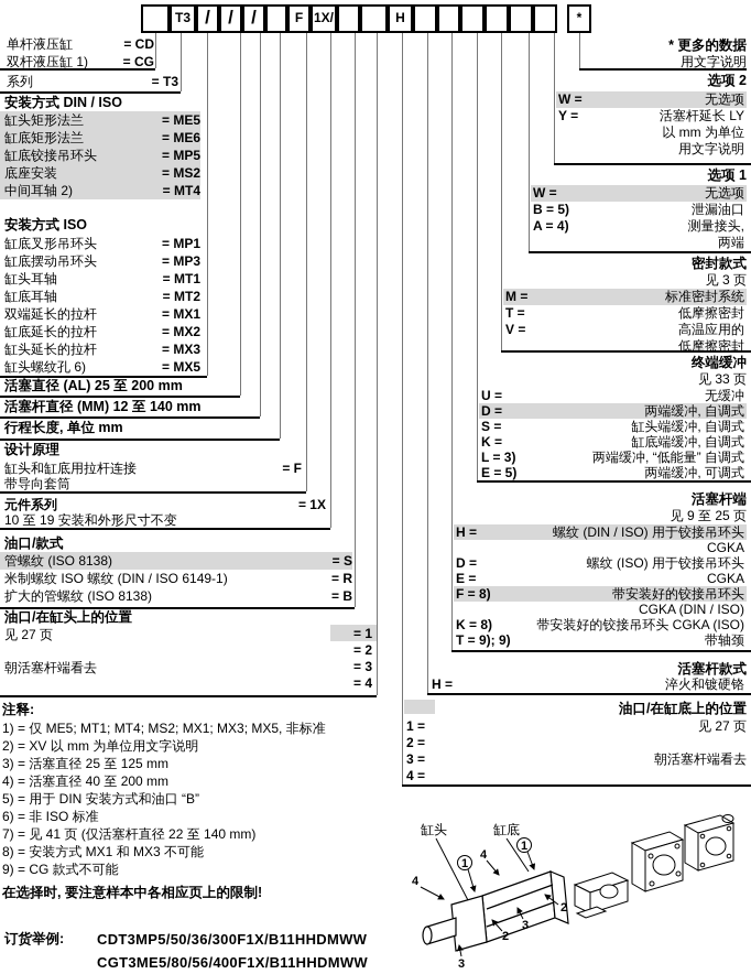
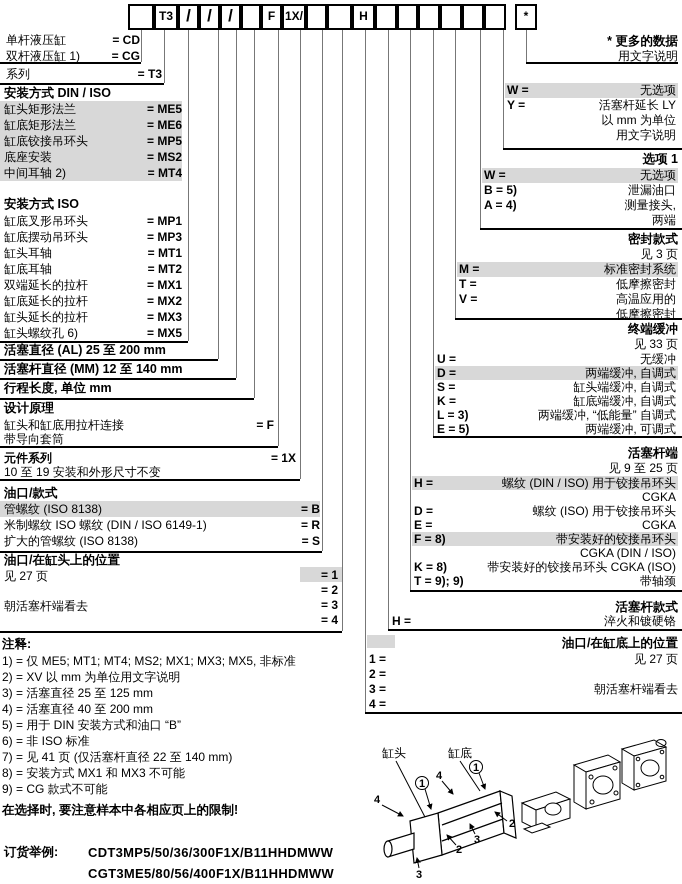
  T3
  /
  /
  /
  F
  1X/
  H
  *
  单杆液压缸
  = CD
  双杆液压缸 1)
  = CG
  系列
  = T3
  安装方式 DIN / ISO
  缸头矩形法兰
  = ME5
  缸底矩形法兰
  = ME6
  缸底铰接吊环头
  = MP5
  底座安装
  = MS2
  中间耳轴 2)
  = MT4
  安装方式 ISO
  缸底叉形吊环头
  = MP1
  缸底摆动吊环头
  = MP3
  缸头耳轴
  = MT1
  缸底耳轴
  = MT2
  双端延长的拉杆
  = MX1
  缸底延长的拉杆
  = MX2
  缸头延长的拉杆
  = MX3
  缸头螺纹孔 6)
  = MX5
  活塞直径 (AL) 25 至 200 mm
  活塞杆直径 (MM) 12 至 140 mm
  行程长度, 单位 mm
  设计原理
  缸头和缸底用拉杆连接
  = F
  带导向套筒
  元件系列
  = 1X
  10 至 19 安装和外形尺寸不变
  油口/款式
  管螺纹 (ISO 8138)
- = S
+ = B
  米制螺纹 ISO 螺纹 (DIN / ISO 6149-1)
  = R
  扩大的管螺纹 (ISO 8138)
- = B
+ = S
  油口/在缸头上的位置
  见 27 页
  朝活塞杆端看去
  = 1
  = 2
  = 3
  = 4
  * 更多的数据
  用文字说明
- 选项 2
  W =
  无选项
  Y =
  活塞杆延长 LY
  以 mm 为单位
  用文字说明
  选项 1
  W =
  无选项
  B = 5)
  泄漏油口
  A = 4)
  测量接头,
  两端
  密封款式
  见 3 页
  M =
  标准密封系统
  T =
  低摩擦密封
  V =
  高温应用的
  低摩擦密封
  终端缓冲
  见 33 页
  U =
  无缓冲
  D =
  两端缓冲, 自调式
  S =
  缸头端缓冲, 自调式
  K =
  缸底端缓冲, 自调式
  L = 3)
  两端缓冲, “低能量” 自调式
  E = 5)
  两端缓冲, 可调式
  活塞杆端
  见 9 至 25 页
  H =
  螺纹 (DIN / ISO) 用于铰接吊环头
  CGKA
  D =
  螺纹 (ISO) 用于铰接吊环头
  E =
  CGKA
  F = 8)
  带安装好的铰接吊环头
  CGKA (DIN / ISO)
  K = 8)
  带安装好的铰接吊环头 CGKA (ISO)
  T = 9); 9)
  带轴颈
  活塞杆款式
  H =
  淬火和镀硬铬
  油口/在缸底上的位置
  见 27 页
  朝活塞杆端看去
  1 =
  2 =
  3 =
  4 =
  注释:
  1) = 仅 ME5; MT1; MT4; MS2; MX1; MX3; MX5, 非标准
  2) = XV 以 mm 为单位用文字说明
  3) = 活塞直径 25 至 125 mm
  4) = 活塞直径 40 至 200 mm
  5) = 用于 DIN 安装方式和油口 “B”
  6) = 非 ISO 标准
  7) = 见 41 页 (仅活塞杆直径 22 至 140 mm)
  8) = 安装方式 MX1 和 MX3 不可能
  9) = CG 款式不可能
  在选择时, 要注意样本中各相应页上的限制!
  订货举例:
  CDT3MP5/50/36/300F1X/B11HHDMWW
  CGT3ME5/80/56/400F1X/B11HHDMWW
  缸头
  缸底
  1
  1
  2
  2
  3
  3
  4
  4
